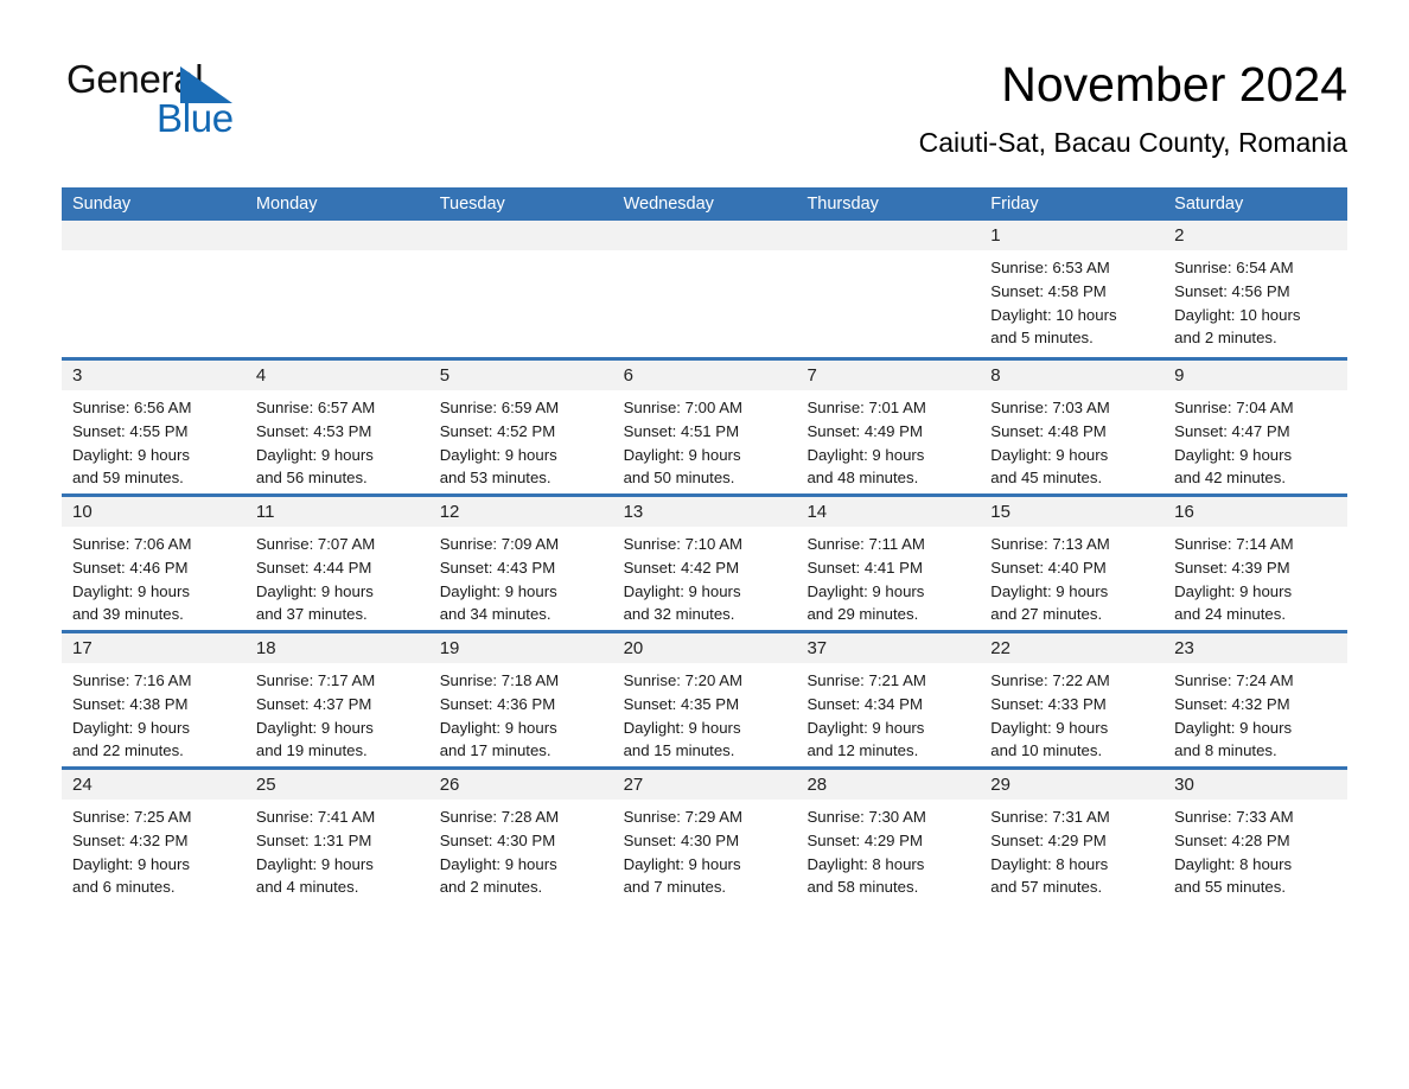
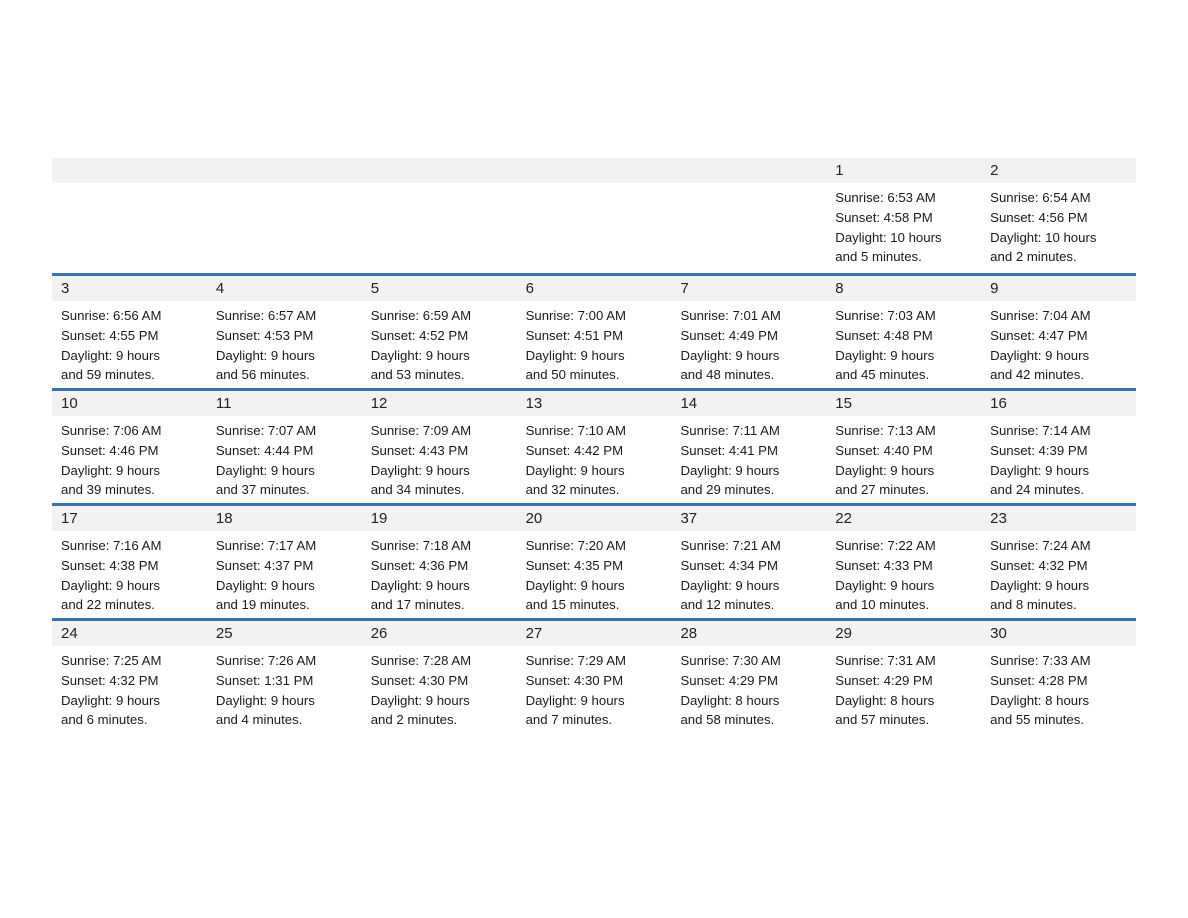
- General
- Blue
- November 2024
- Caiuti-Sat, Bacau County, Romania
- Sunday
- Monday
- Tuesday
- Wednesday
- Thursday
- Friday
- Saturday
  1
  Sunrise: 6:53 AM
  Sunset: 4:58 PM
  Daylight: 10 hours
  and 5 minutes.
  2
  Sunrise: 6:54 AM
  Sunset: 4:56 PM
  Daylight: 10 hours
  and 2 minutes.
  3
  Sunrise: 6:56 AM
  Sunset: 4:55 PM
  Daylight: 9 hours
  and 59 minutes.
  4
  Sunrise: 6:57 AM
  Sunset: 4:53 PM
  Daylight: 9 hours
  and 56 minutes.
  5
  Sunrise: 6:59 AM
  Sunset: 4:52 PM
  Daylight: 9 hours
  and 53 minutes.
  6
  Sunrise: 7:00 AM
  Sunset: 4:51 PM
  Daylight: 9 hours
  and 50 minutes.
  7
  Sunrise: 7:01 AM
  Sunset: 4:49 PM
  Daylight: 9 hours
  and 48 minutes.
  8
  Sunrise: 7:03 AM
  Sunset: 4:48 PM
  Daylight: 9 hours
  and 45 minutes.
  9
  Sunrise: 7:04 AM
  Sunset: 4:47 PM
  Daylight: 9 hours
  and 42 minutes.
  10
  Sunrise: 7:06 AM
  Sunset: 4:46 PM
  Daylight: 9 hours
  and 39 minutes.
  11
  Sunrise: 7:07 AM
  Sunset: 4:44 PM
  Daylight: 9 hours
  and 37 minutes.
  12
  Sunrise: 7:09 AM
  Sunset: 4:43 PM
  Daylight: 9 hours
  and 34 minutes.
  13
  Sunrise: 7:10 AM
  Sunset: 4:42 PM
  Daylight: 9 hours
  and 32 minutes.
  14
  Sunrise: 7:11 AM
  Sunset: 4:41 PM
  Daylight: 9 hours
  and 29 minutes.
  15
  Sunrise: 7:13 AM
  Sunset: 4:40 PM
  Daylight: 9 hours
  and 27 minutes.
  16
  Sunrise: 7:14 AM
  Sunset: 4:39 PM
  Daylight: 9 hours
  and 24 minutes.
  17
  Sunrise: 7:16 AM
  Sunset: 4:38 PM
  Daylight: 9 hours
  and 22 minutes.
  18
  Sunrise: 7:17 AM
  Sunset: 4:37 PM
  Daylight: 9 hours
  and 19 minutes.
  19
  Sunrise: 7:18 AM
  Sunset: 4:36 PM
  Daylight: 9 hours
  and 17 minutes.
  20
  Sunrise: 7:20 AM
  Sunset: 4:35 PM
  Daylight: 9 hours
  and 15 minutes.
  37
  Sunrise: 7:21 AM
  Sunset: 4:34 PM
  Daylight: 9 hours
  and 12 minutes.
  22
  Sunrise: 7:22 AM
  Sunset: 4:33 PM
  Daylight: 9 hours
  and 10 minutes.
  23
  Sunrise: 7:24 AM
  Sunset: 4:32 PM
  Daylight: 9 hours
  and 8 minutes.
  24
  Sunrise: 7:25 AM
  Sunset: 4:32 PM
  Daylight: 9 hours
  and 6 minutes.
  25
- Sunrise: 7:41 AM
+ Sunrise: 7:26 AM
  Sunset: 1:31 PM
  Daylight: 9 hours
  and 4 minutes.
  26
  Sunrise: 7:28 AM
  Sunset: 4:30 PM
  Daylight: 9 hours
  and 2 minutes.
  27
  Sunrise: 7:29 AM
  Sunset: 4:30 PM
  Daylight: 9 hours
  and 7 minutes.
  28
  Sunrise: 7:30 AM
  Sunset: 4:29 PM
  Daylight: 8 hours
  and 58 minutes.
  29
  Sunrise: 7:31 AM
  Sunset: 4:29 PM
  Daylight: 8 hours
  and 57 minutes.
  30
  Sunrise: 7:33 AM
  Sunset: 4:28 PM
  Daylight: 8 hours
  and 55 minutes.
